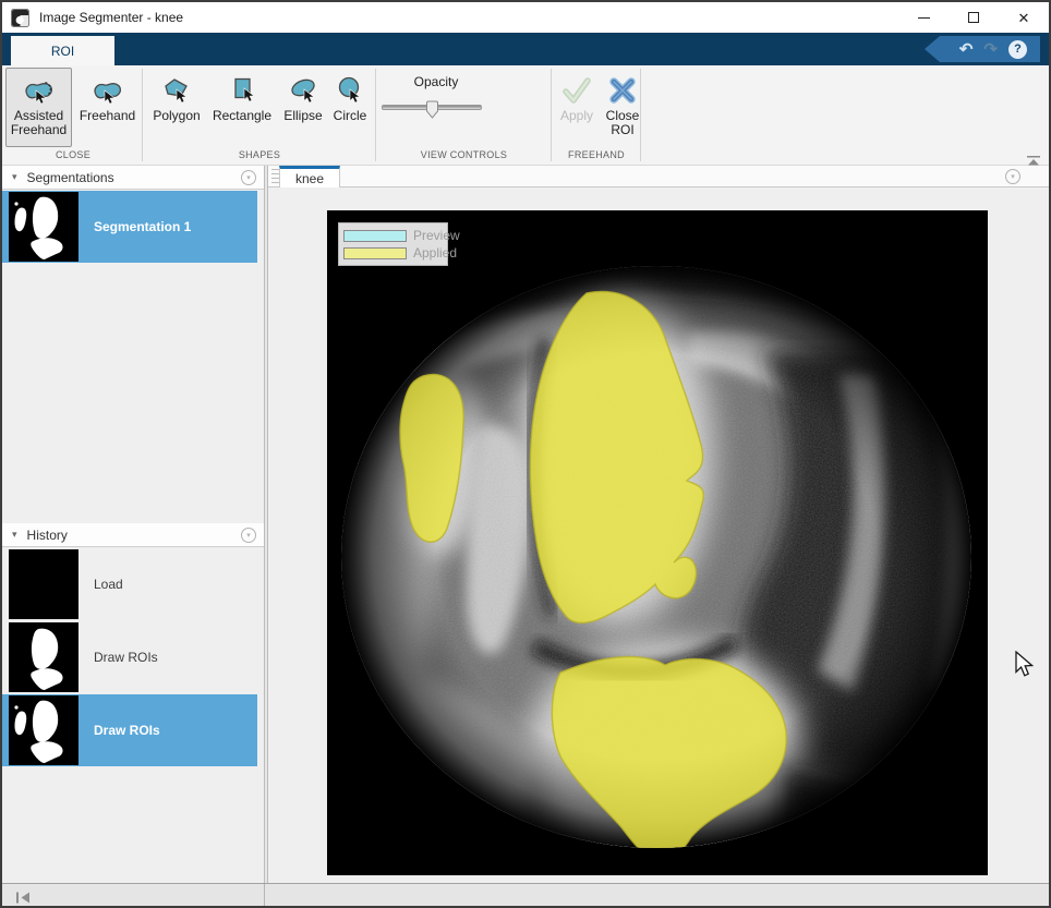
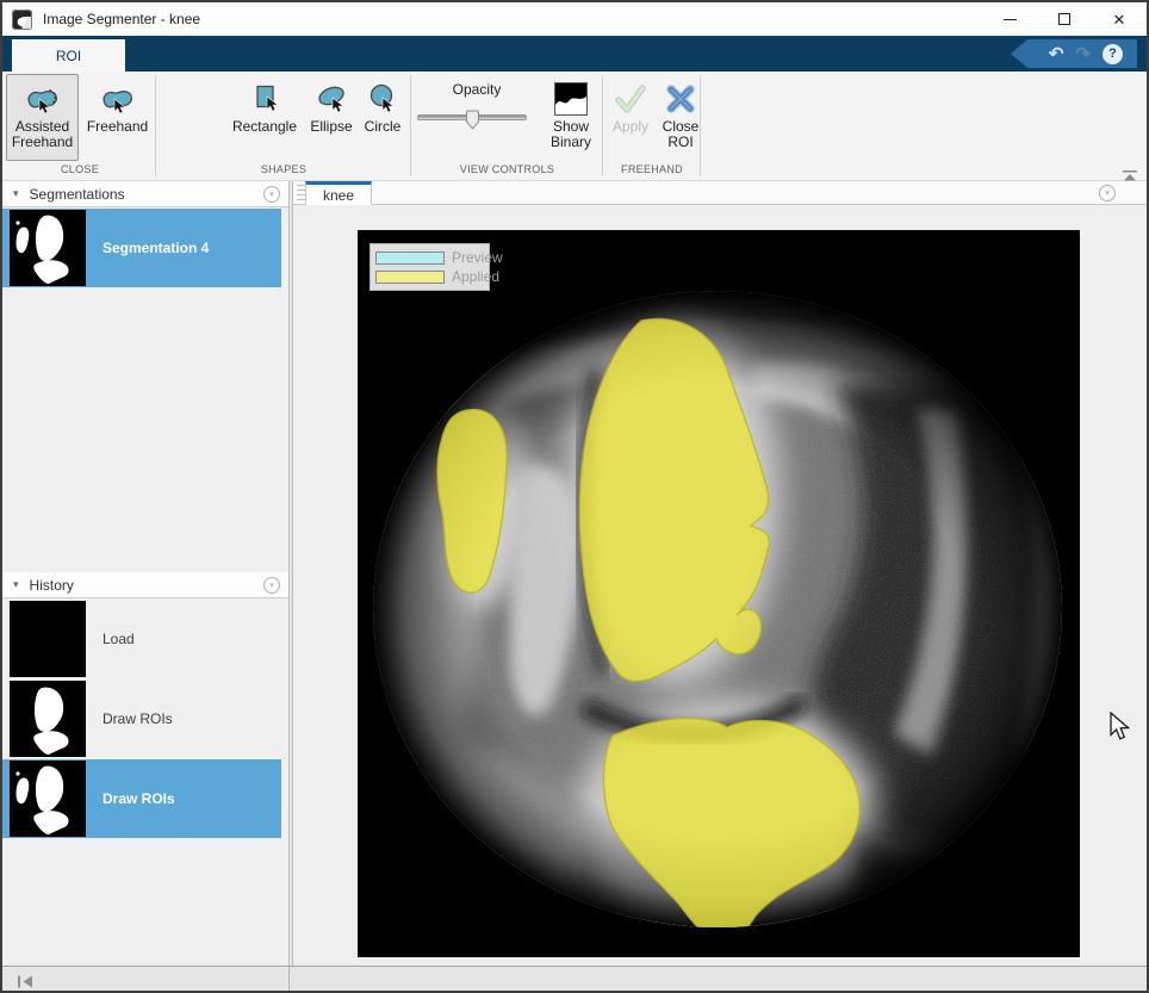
  Image Segmenter - knee
  ✕
  ROI
  ↶
  ↷
  ?
  Assisted Freehand
  Freehand
- Polygon
  Rectangle
  Ellipse
  Circle
  Opacity
+ Show Binary
  Apply
  Close ROI
  CLOSE
  SHAPES
  VIEW CONTROLS
  FREEHAND
  ▾
  Segmentations
- Segmentation 1
+ Segmentation 4
  ▾
  History
  Load
  Draw ROIs
  Draw ROIs
  knee
  Preview
  Applied
